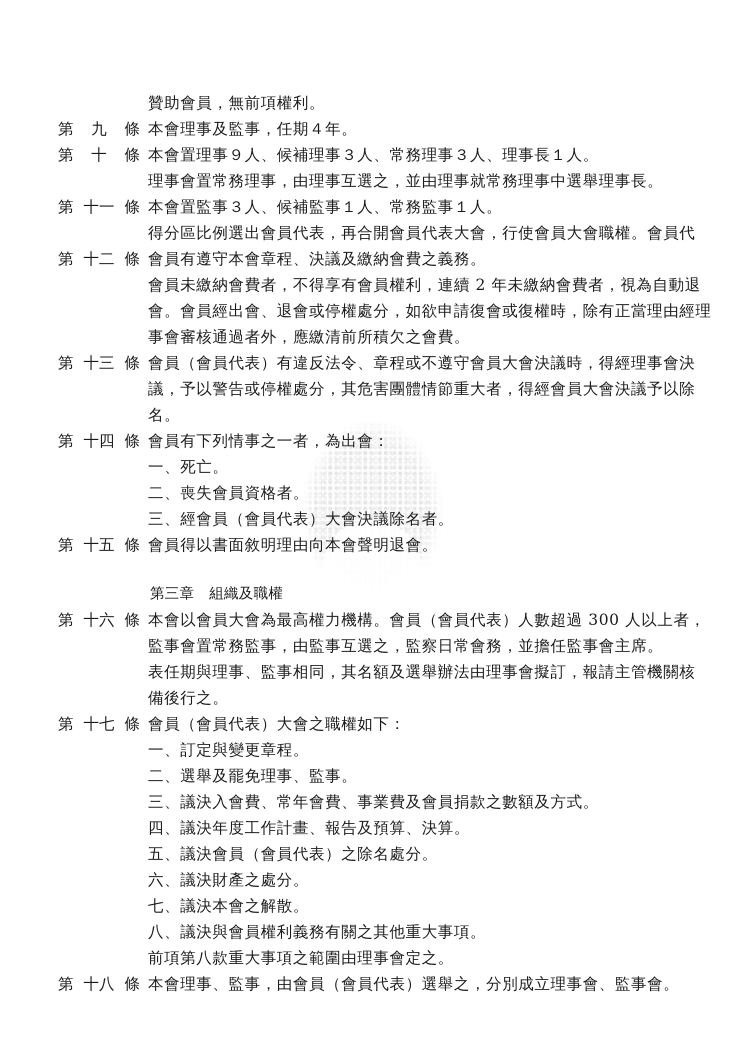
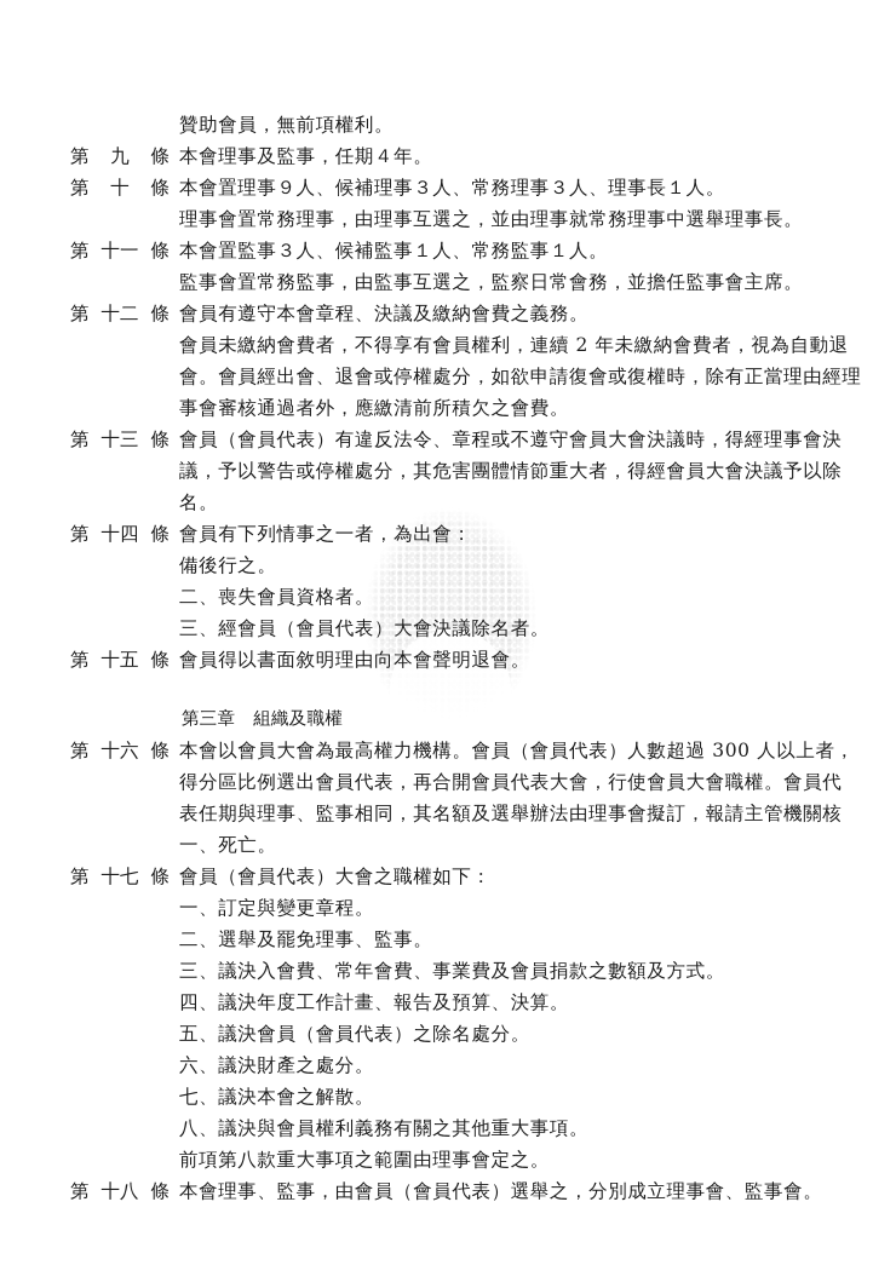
  贊助會員，無前項權利。
  第
  九
  條
  本會理事及監事，任期４年。
  第
  十
  條
  本會置理事９人、候補理事３人、常務理事３人、理事長１人。
  理事會置常務理事，由理事互選之，並由理事就常務理事中選舉理事長。
  第
  十一
  條
  本會置監事３人、候補監事１人、常務監事１人。
- 得分區比例選出會員代表，再合開會員代表大會，行使會員大會職權。會員代
+ 監事會置常務監事，由監事互選之，監察日常會務，並擔任監事會主席。
  第
  十二
  條
  會員有遵守本會章程、決議及繳納會費之義務。
  會員未繳納會費者，不得享有會員權利，連續 2 年未繳納會費者，視為自動退
  會。會員經出會、退會或停權處分，如欲申請復會或復權時，除有正當理由經理
  事會審核通過者外，應繳清前所積欠之會費。
  第
  十三
  條
  會員（會員代表）有違反法令、章程或不遵守會員大會決議時，得經理事會決
  議，予以警告或停權處分，其危害團體情節重大者，得經會員大會決議予以除
  名。
  第
  十四
  條
  會員有下列情事之一者，為出會：
- 一、死亡。
+ 備後行之。
  二、喪失會員資格者。
  三、經會員（會員代表）大會決議除名者。
  第
  十五
  條
  會員得以書面敘明理由向本會聲明退會。
  第三章 組織及職權
  第
  十六
  條
  本會以會員大會為最高權力機構。會員（會員代表）人數超過 300 人以上者，
- 監事會置常務監事，由監事互選之，監察日常會務，並擔任監事會主席。
+ 得分區比例選出會員代表，再合開會員代表大會，行使會員大會職權。會員代
  表任期與理事、監事相同，其名額及選舉辦法由理事會擬訂，報請主管機關核
- 備後行之。
+ 一、死亡。
  第
  十七
  條
  會員（會員代表）大會之職權如下：
  一、訂定與變更章程。
  二、選舉及罷免理事、監事。
  三、議決入會費、常年會費、事業費及會員捐款之數額及方式。
  四、議決年度工作計畫、報告及預算、決算。
  五、議決會員（會員代表）之除名處分。
  六、議決財產之處分。
  七、議決本會之解散。
  八、議決與會員權利義務有關之其他重大事項。
  前項第八款重大事項之範圍由理事會定之。
  第
  十八
  條
  本會理事、監事，由會員（會員代表）選舉之，分別成立理事會、監事會。
